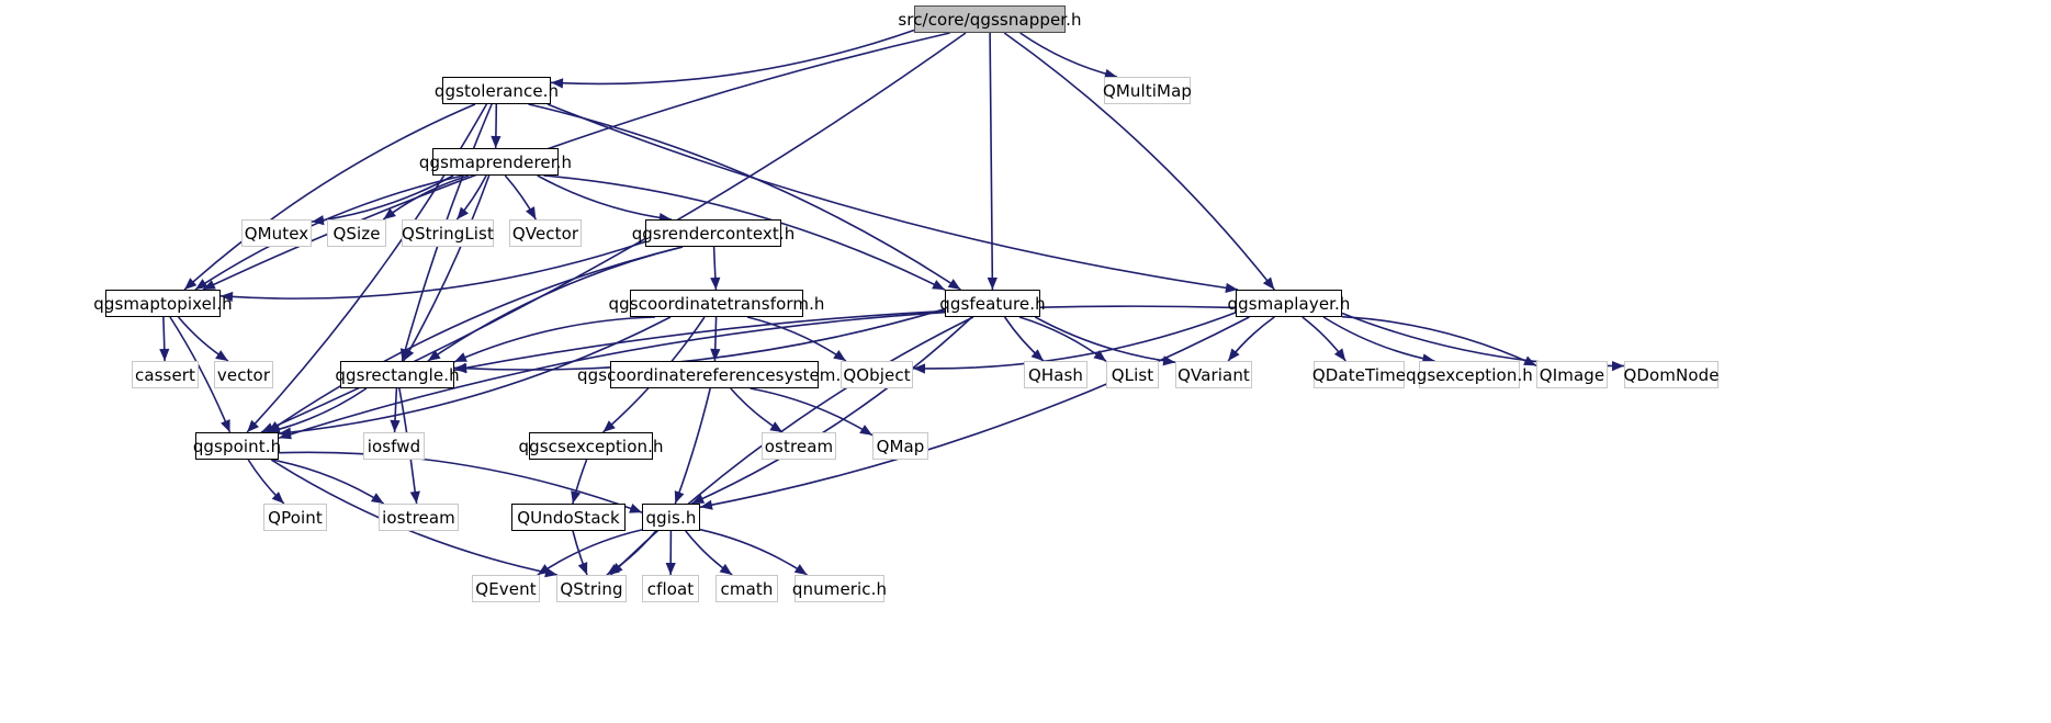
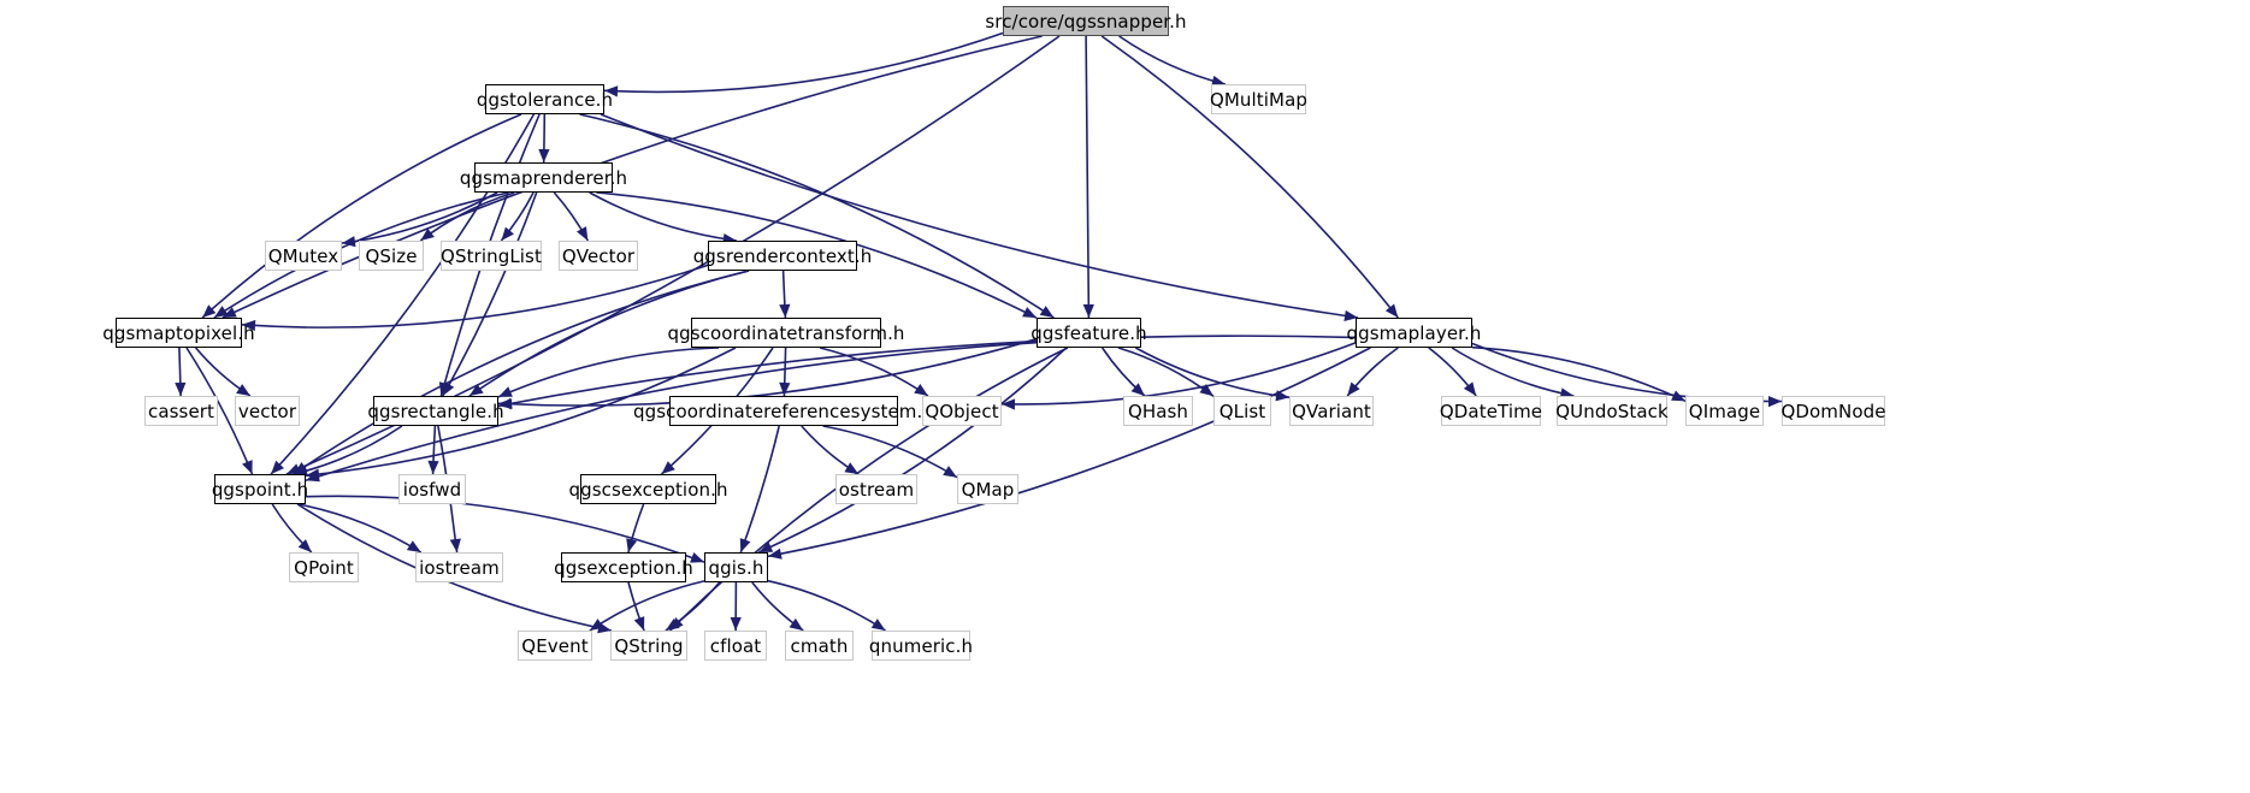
  src/core/qgssnapper.h
  QMultiMap
  qgstolerance.h
  qgsmaprenderer.h
  QMutex
  QSize
  QStringList
  QVector
  qgsrendercontext.h
  qgsmaptopixel.h
  qgscoordinatetransform.h
  qgsfeature.h
  qgsmaplayer.h
  cassert
  vector
  qgsrectangle.h
  qgscoordinatereferencesystem.
  QObject
  QHash
  QList
  QVariant
  QDateTime
- qgsexception.h
+ QUndoStack
  QImage
  QDomNode
  qgspoint.h
  iosfwd
  qgscsexception.h
  ostream
  QMap
  QPoint
  iostream
- QUndoStack
+ qgsexception.h
  qgis.h
  QEvent
  QString
  cfloat
  cmath
  qnumeric.h
